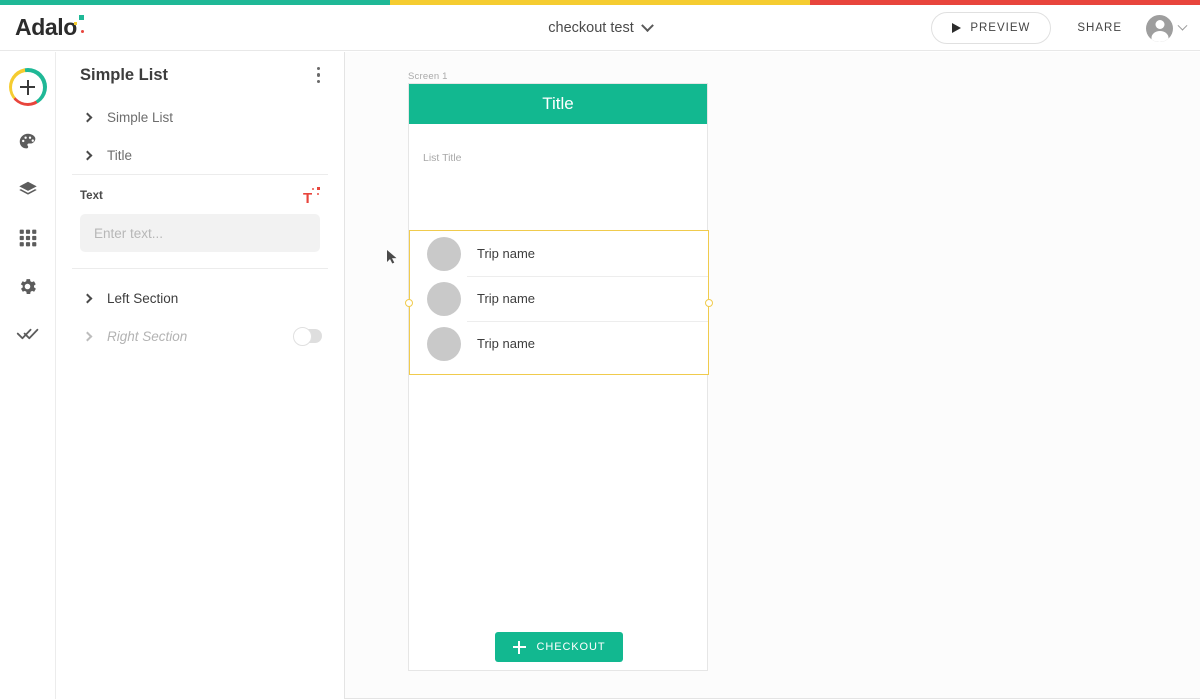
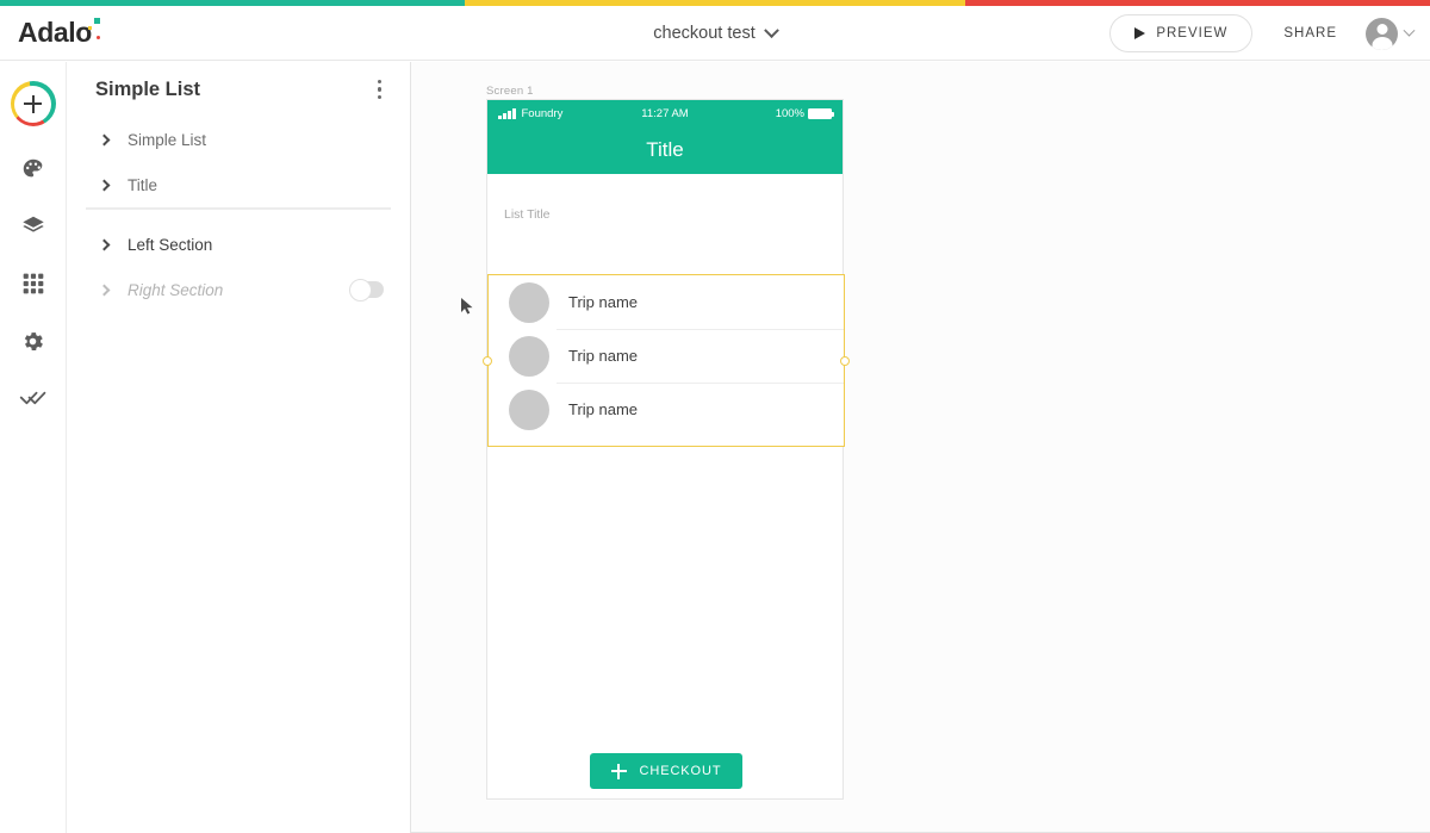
  Adalo
  checkout test
  PREVIEW
  SHARE
  Simple List
  Simple List
  Title
- Text
- T
- Enter text...
  Left Section
  Right Section
  Screen 1
+ Foundry
+ 11:27 AM
+ 100%
  Title
  List Title
  Trip name
  Trip name
  Trip name
  CHECKOUT
